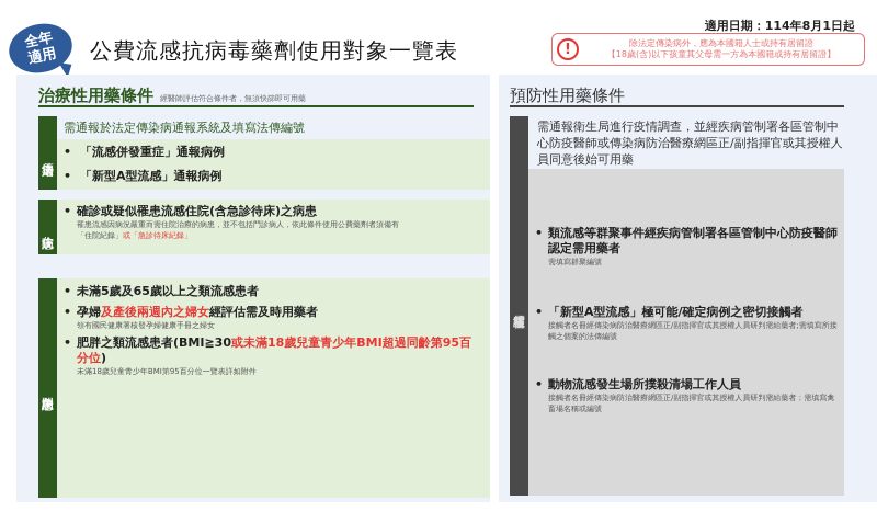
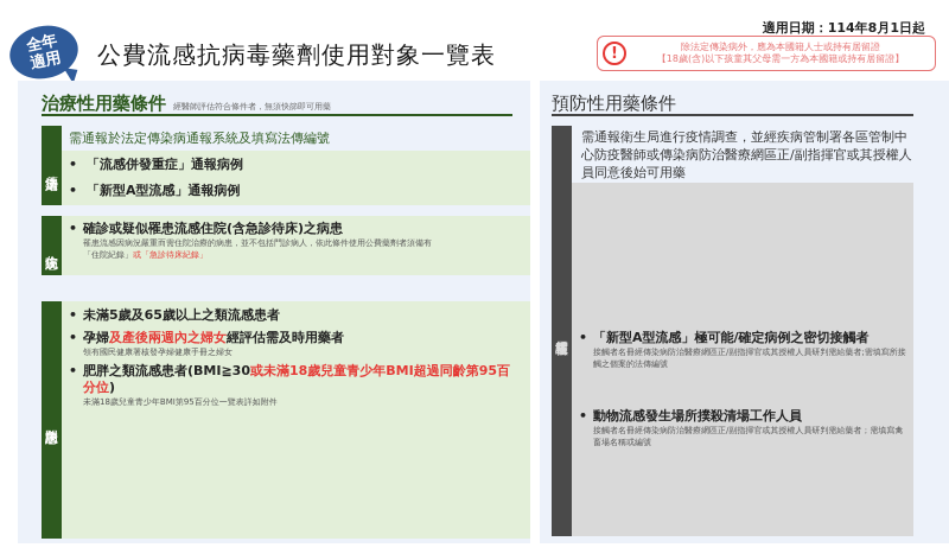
  公費流感抗病毒藥劑使用對象一覽表
  適用日期：114年8月1日起
  !
  除法定傳染病外，應為本國籍人士或持有居留證
  【18歲(含)以下孩童其父母需一方為本國籍或持有居留證】
  治療性用藥條件
  經醫師評估符合條件者，無須快篩即可用藥
  需通報於法定傳染病通報系統及填寫法傳編號
  「流感併發重症」通報病例
  「新型A型流感」通報病例
  確診或疑似罹患流感住院(含急診待床)之病患
  罹患流感因病況嚴重而需住院治療的病患，並不包括門診病人，依此條件使用公費藥劑者須備有
  「住院紀錄」或「急診待床紀錄」
  未滿5歲及65歲以上之類流感患者
  孕婦及產後兩週內之婦女經評估需及時用藥者
  領有國民健康署核發孕婦健康手冊之婦女
  肥胖之類流感患者(BMI≧30或未滿18歲兒童青少年BMI超過同齡第95百分位)
  未滿18歲兒童青少年BMI第95百分位一覽表詳如附件
  預防性用藥條件
  需通報衛生局進行疫情調查，並經疾病管制署各區管制中心防疫醫師或傳染病防治醫療網區正/副指揮官或其授權人員同意後始可用藥
- 類流感等群聚事件經疾病管制署各區管制中心防疫醫師認定需用藥者
- 需填寫群聚編號
  「新型A型流感」極可能/確定病例之密切接觸者
  接觸者名冊經傳染病防治醫療網區正/副指揮官或其授權人員研判需給藥者;需填寫所接觸之個案的法傳編號
  動物流感發生場所撲殺清場工作人員
  接觸者名冊經傳染病防治醫療網區正/副指揮官或其授權人員研判需給藥者；需填寫禽畜場名稱或編號
